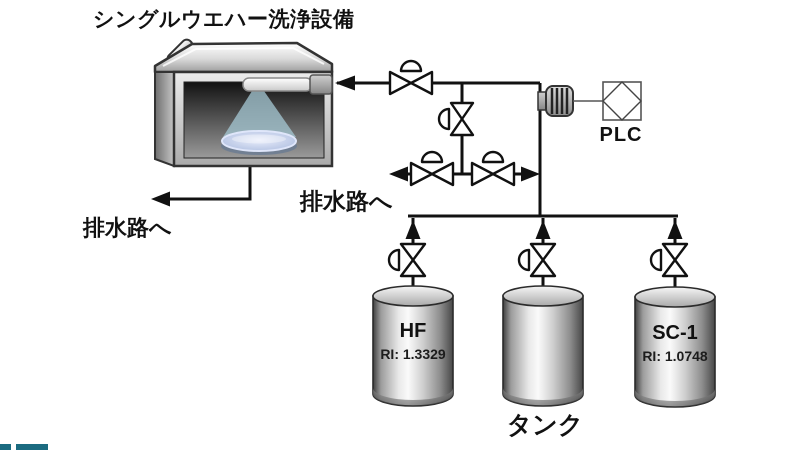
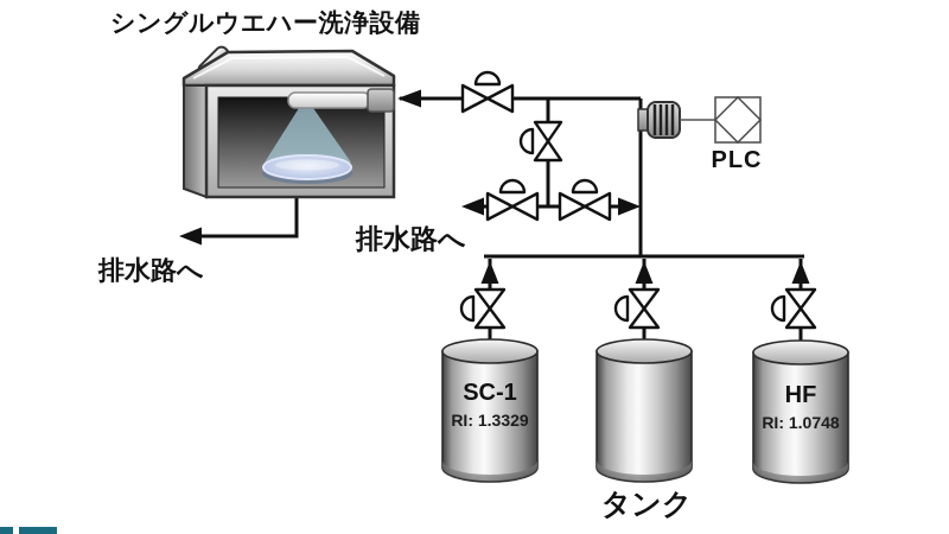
  シングルウエハー洗浄設備
  排水路へ
  排水路へ
  PLC
- HF
+ SC-1
  RI: 1.3329
- SC-1
+ HF
  RI: 1.0748
  タンク
